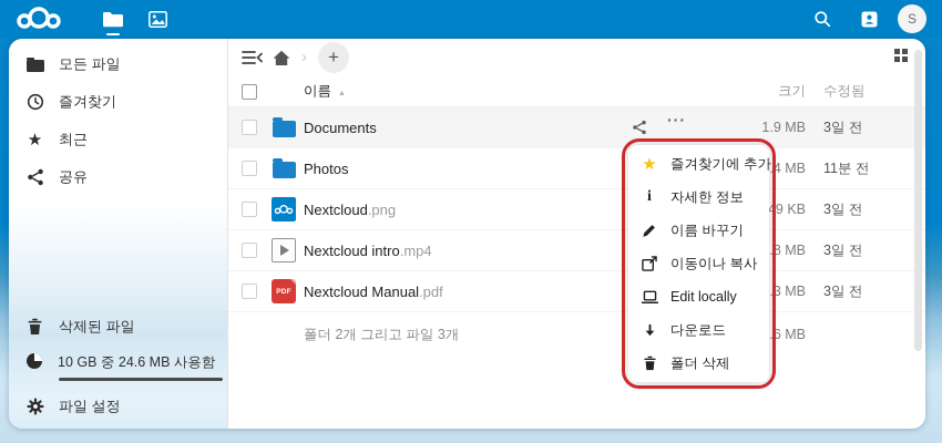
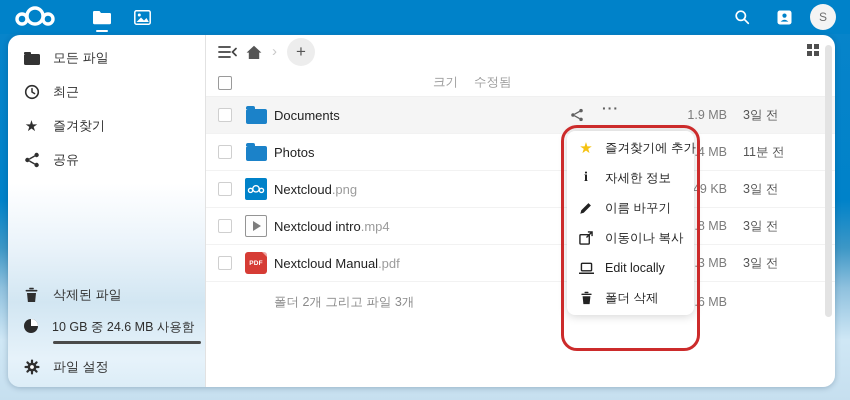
  S
  모든 파일
- 즐겨찾기
+ 최근
  ★
- 최근
+ 즐겨찾기
  공유
  삭제된 파일
  10 GB 중 24.6 MB 사용함
  파일 설정
  ›
  +
- 이름
  크기
  수정됨
  Documents
  ···
  1.9 MB
  3일 전
  Photos
  .4 MB
  11분 전
  Nextcloud
  .png
  49 KB
  3일 전
  Nextcloud intro
  .mp4
  .8 MB
  3일 전
  Nextcloud Manual
  .pdf
  3일 전
  폴더 2개 그리고 파일 3개
  ★
  즐겨찾기에 추가
  i
  자세한 정보
  이름 바꾸기
  이동이나 복사
  Edit locally
- 다운로드
  폴더 삭제
